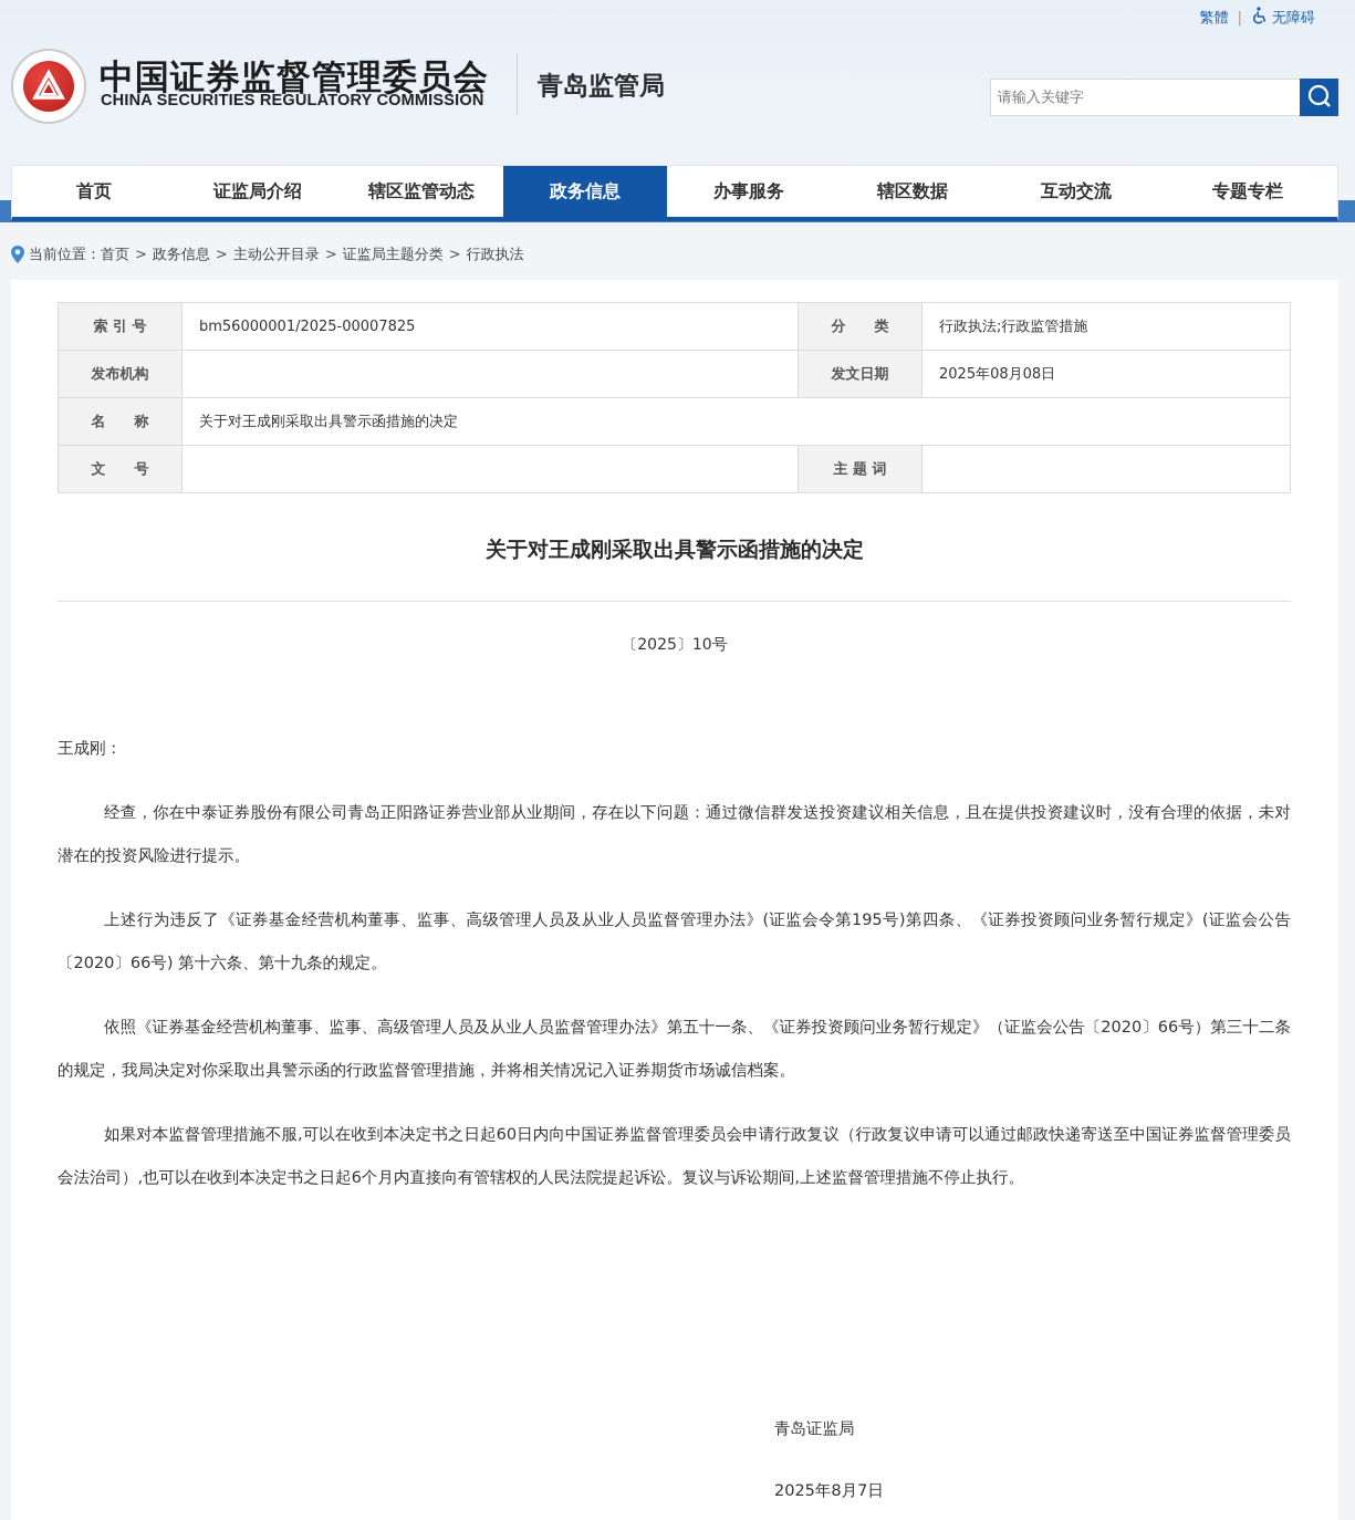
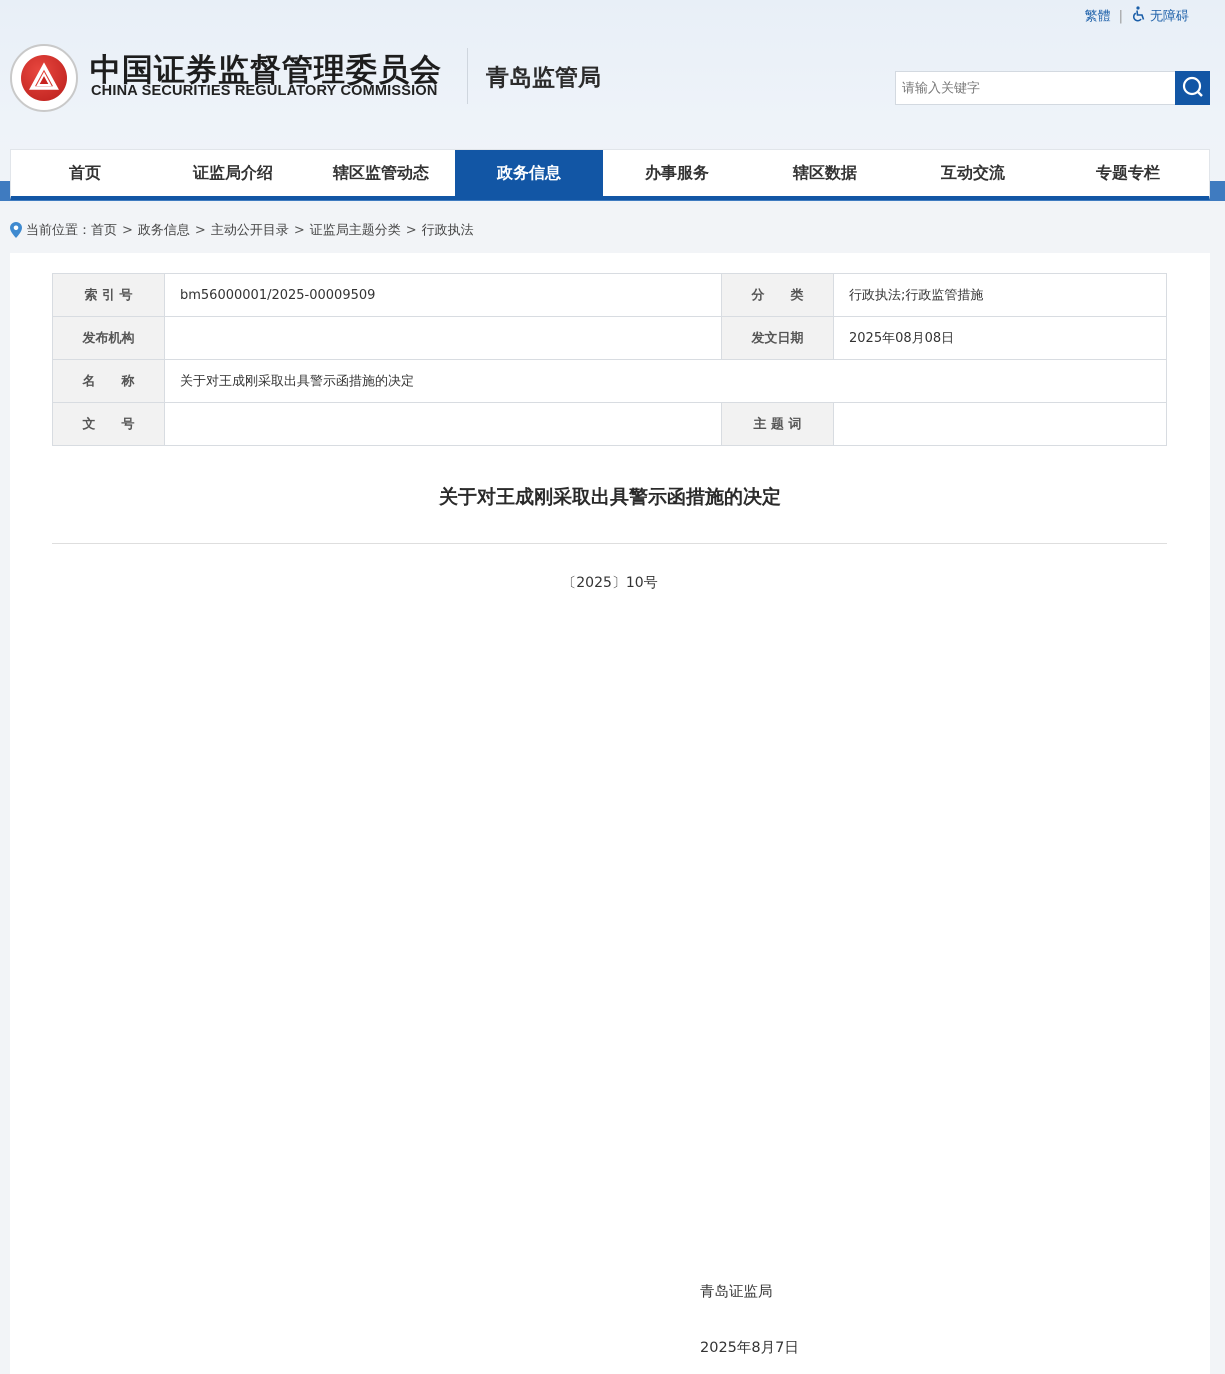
  繁體
  |
  无障碍
  中国证券监督管理委员会
  CHINA SECURITIES REGULATORY COMMISSION
  青岛监管局
  请输入关键字
  首页
  证监局介绍
  辖区监管动态
  政务信息
  办事服务
  辖区数据
  互动交流
  专题专栏
  当前位置：
  首页
  >
  政务信息
  >
  主动公开目录
  >
  证监局主题分类
  >
  行政执法
- 索 引 号	bm56000001/2025-00007825	分 类	行政执法;行政监管措施
+ 索 引 号	bm56000001/2025-00009509	分 类	行政执法;行政监管措施
  发布机构		发文日期	2025年08月08日
  名 称	关于对王成刚采取出具警示函措施的决定
  文 号		主 题 词
  关于对王成刚采取出具警示函措施的决定
  〔2025〕10号
- 王成刚：
- 经查，你在中泰证券股份有限公司青岛正阳路证券营业部从业期间，存在以下问题：通过微信群发送投资建议相关信息，且在提供投资建议时，没有合理的依据，未对潜在的投资风险进行提示。
- 上述行为违反了《证券基金经营机构董事、监事、高级管理人员及从业人员监督管理办法》(证监会令第195号)第四条、《证券投资顾问业务暂行规定》(证监会公告〔2020〕66号) 第十六条、第十九条的规定。
- 依照《证券基金经营机构董事、监事、高级管理人员及从业人员监督管理办法》第五十一条、《证券投资顾问业务暂行规定》（证监会公告〔2020〕66号）第三十二条的规定，我局决定对你采取出具警示函的行政监督管理措施，并将相关情况记入证券期货市场诚信档案。
- 如果对本监督管理措施不服,可以在收到本决定书之日起60日内向中国证券监督管理委员会申请行政复议（行政复议申请可以通过邮政快递寄送至中国证券监督管理委员会法治司）,也可以在收到本决定书之日起6个月内直接向有管辖权的人民法院提起诉讼。复议与诉讼期间,上述监督管理措施不停止执行。
  青岛证监局
  2025年8月7日
